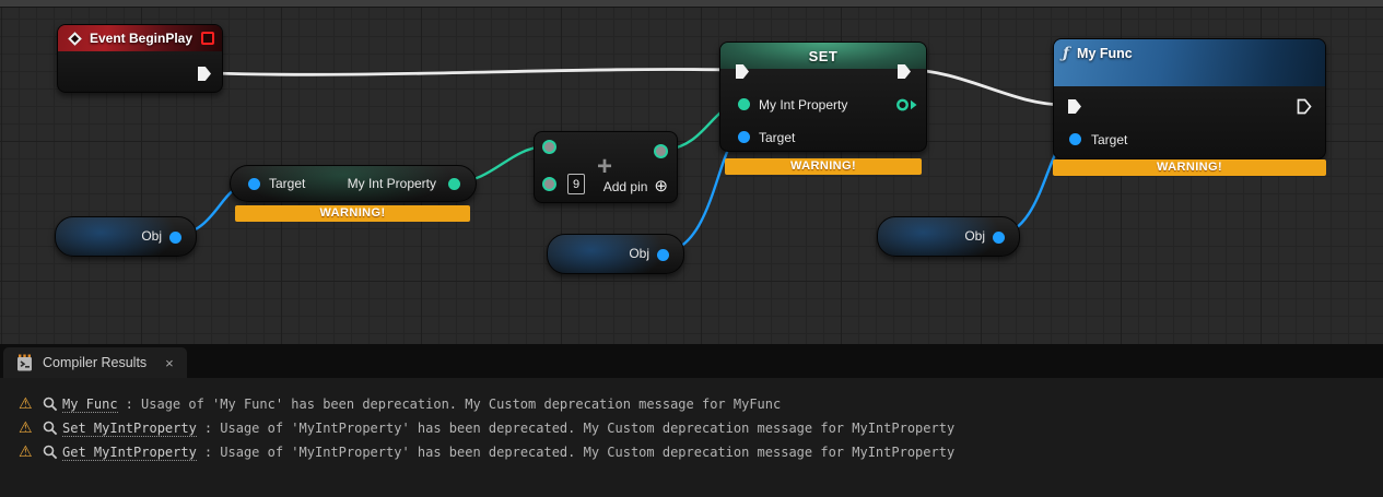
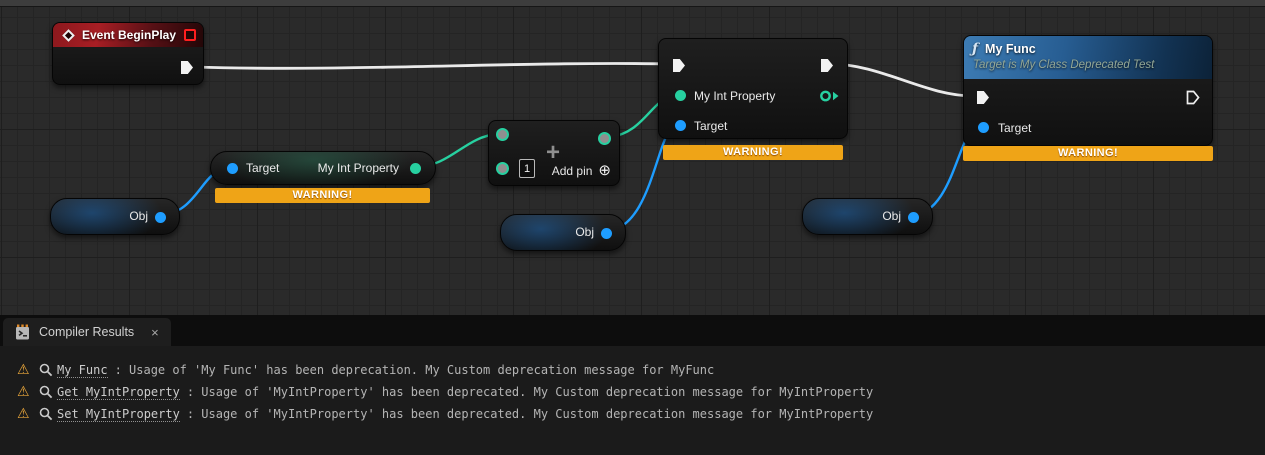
  Event BeginPlay
  Target
  My Int Property
  WARNING!
- 9
+ 1
  +
  Add pin
  ⊕
- SET
  My Int Property
  Target
  WARNING!
  ƒ
  My Func
+ Target is My Class Deprecated Test
  Target
  WARNING!
  Obj
  Obj
  Obj
  Compiler Results
  ×
  ⚠
  My Func
  : Usage of 'My Func' has been deprecation. My Custom deprecation message for MyFunc
  ⚠
- Set MyIntProperty
+ Get MyIntProperty
  : Usage of 'MyIntProperty' has been deprecated. My Custom deprecation message for MyIntProperty
  ⚠
- Get MyIntProperty
+ Set MyIntProperty
  : Usage of 'MyIntProperty' has been deprecated. My Custom deprecation message for MyIntProperty
